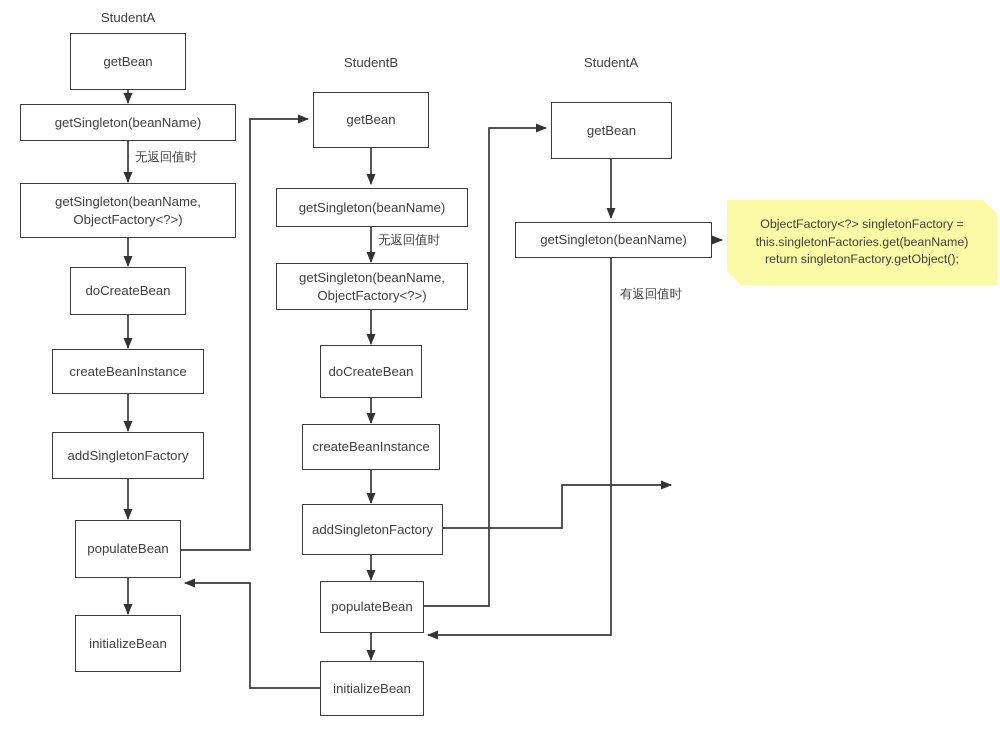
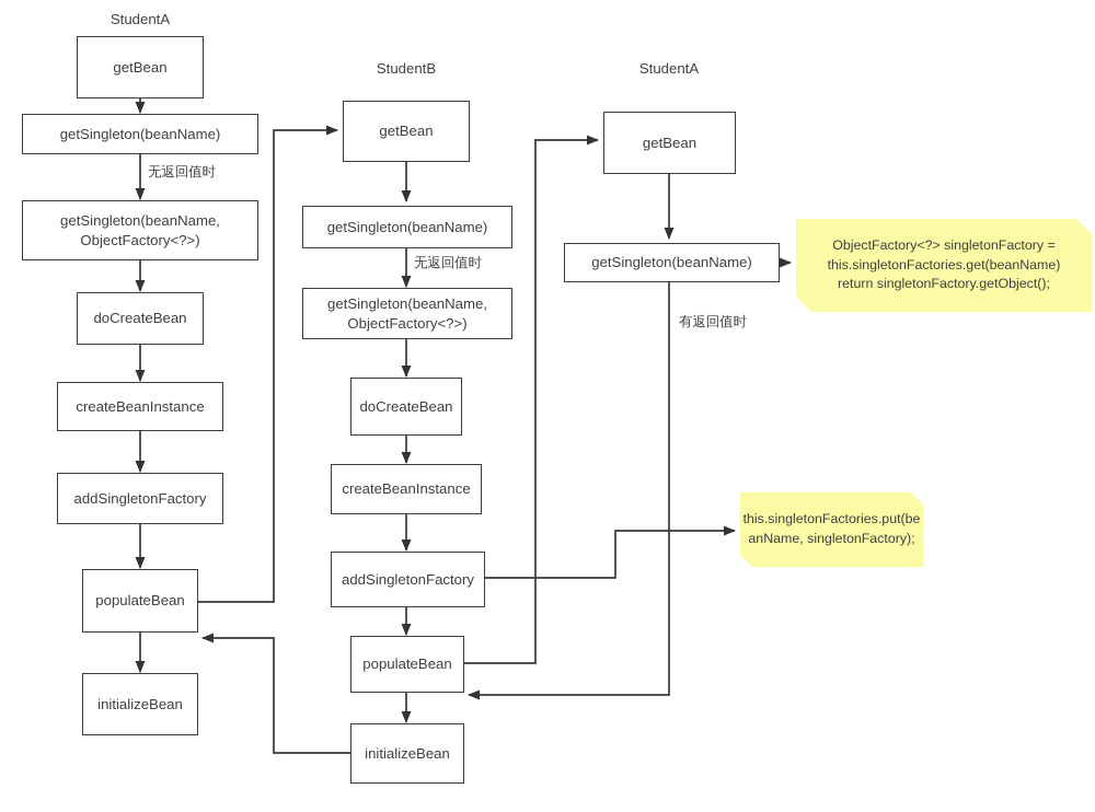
  StudentA
  StudentB
  StudentA
  getBean
  getSingleton(beanName)
  无返回值时
  getSingleton(beanName,
  ObjectFactory<?>)
  doCreateBean
  createBeanInstance
  addSingletonFactory
  populateBean
  initializeBean
  getBean
  getSingleton(beanName)
  无返回值时
  getSingleton(beanName,
  ObjectFactory<?>)
  doCreateBean
  createBeanInstance
  addSingletonFactory
  populateBean
  initializeBean
  getBean
  getSingleton(beanName)
  有返回值时
  ObjectFactory<?> singletonFactory =
  this.singletonFactories.get(beanName)
  return singletonFactory.getObject();
+ this.singletonFactories.put(be
+ anName, singletonFactory);
